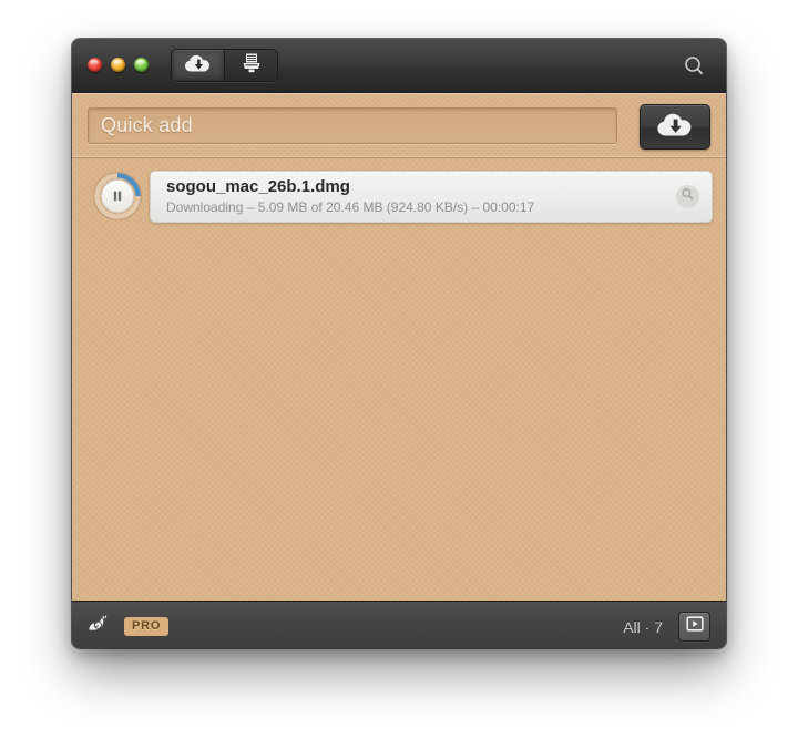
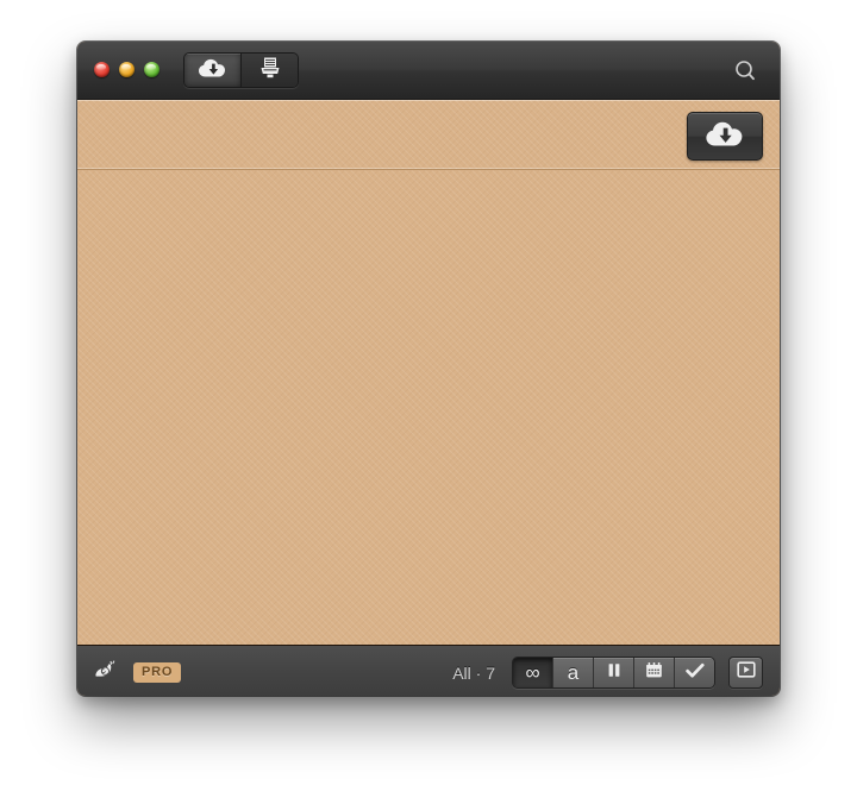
- Quick add
- sogou_mac_26b.1.dmg
- Downloading – 5.09 MB of 20.46 MB (924.80 KB/s) – 00:00:17
  PRO
  All · 7
+ ∞
+ a
